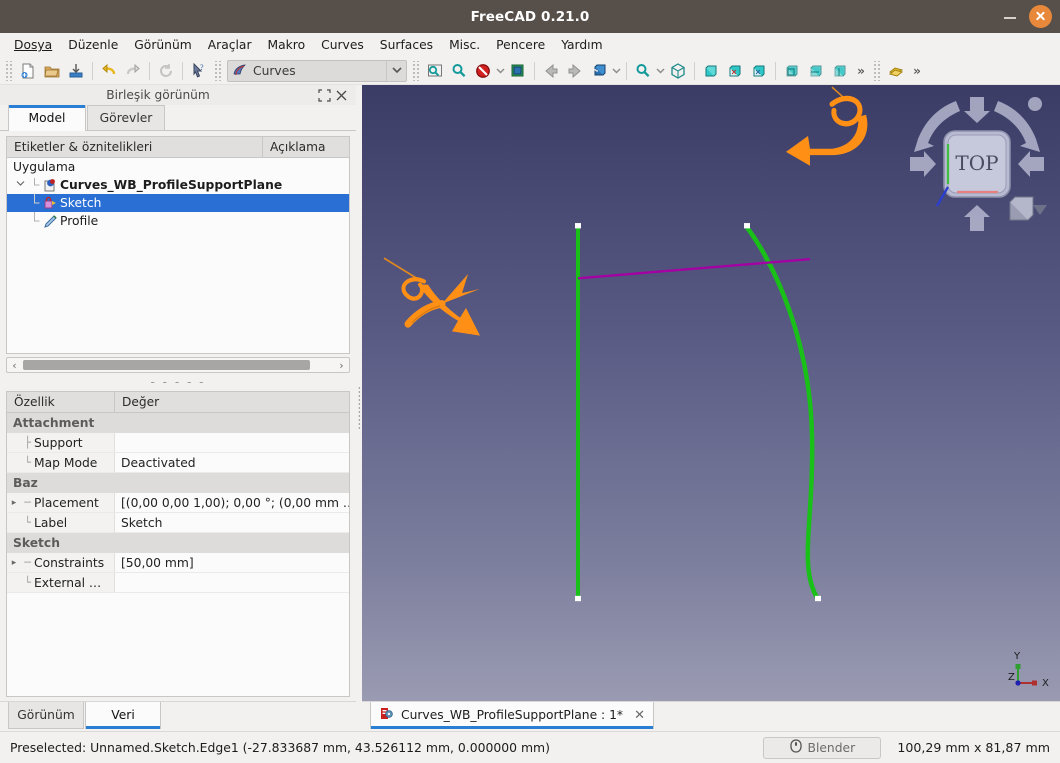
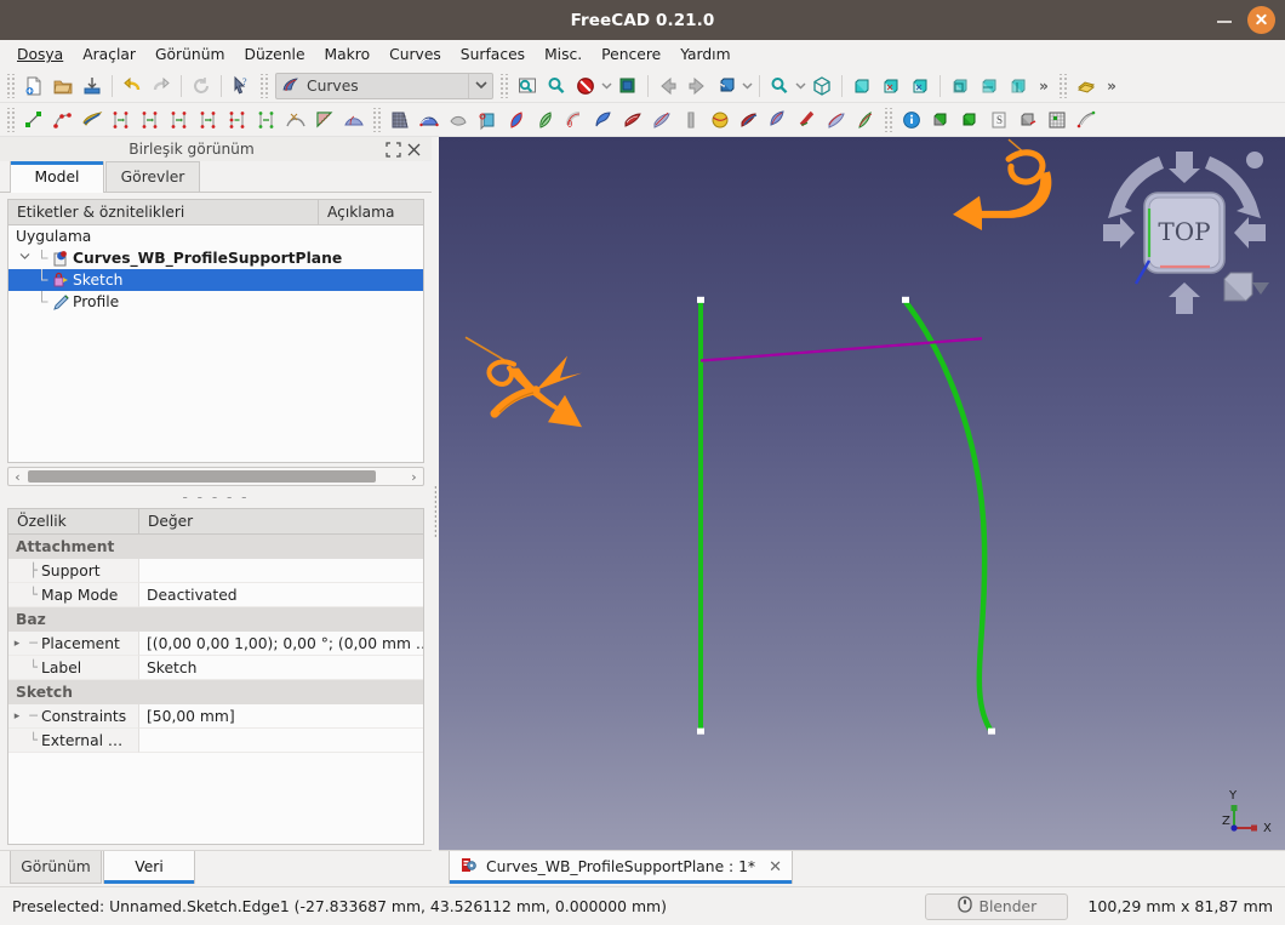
  FreeCAD 0.21.0
  Dosya
- Düzenle
+ Araçlar
  Görünüm
- Araçlar
+ Düzenle
  Makro
  Curves
  Surfaces
  Misc.
  Pencere
  Yardım
  ?
  Curves
  »
  »
+ S
  Birleşik görünüm
  Model
  Görevler
  Etiketler & öznitelikleri
  Açıklama
  Uygulama
  Curves_WB_ProfileSupportPlane
  Sketch
  Profile
  ‹
  ›
  - - - - -
  Özellik
  Değer
  Attachment
  ├
  Support
  └
  Map Mode
  Deactivated
  Baz
  ▸
  ─
  Placement
  [(0,00 0,00 1,00); 0,00 °; (0,00 mm …
  └
  Label
  Sketch
  Sketch
  ▸
  ─
  Constraints
  [50,00 mm]
  └
  External …
  Görünüm
  Veri
  TOP
  X
  Y
  Z
  Curves_WB_ProfileSupportPlane : 1*
  ✕
  Preselected: Unnamed.Sketch.Edge1 (-27.833687 mm, 43.526112 mm, 0.000000 mm)
  Blender
  100,29 mm x 81,87 mm
